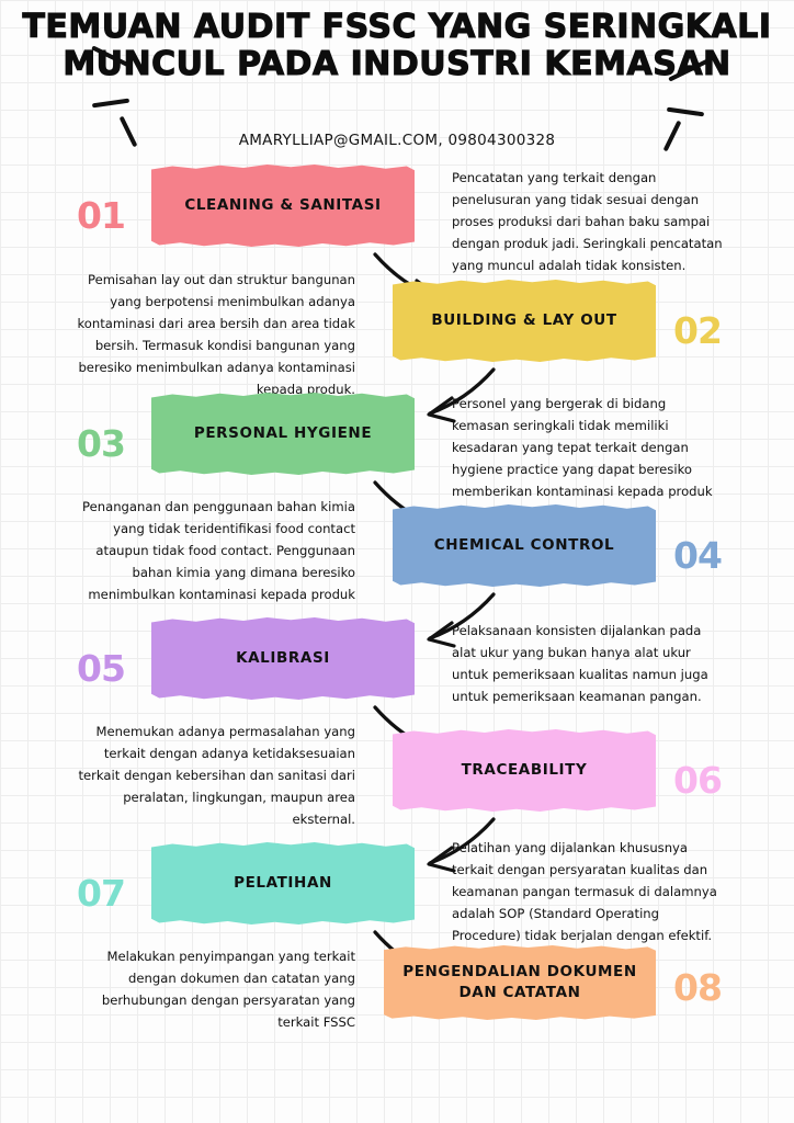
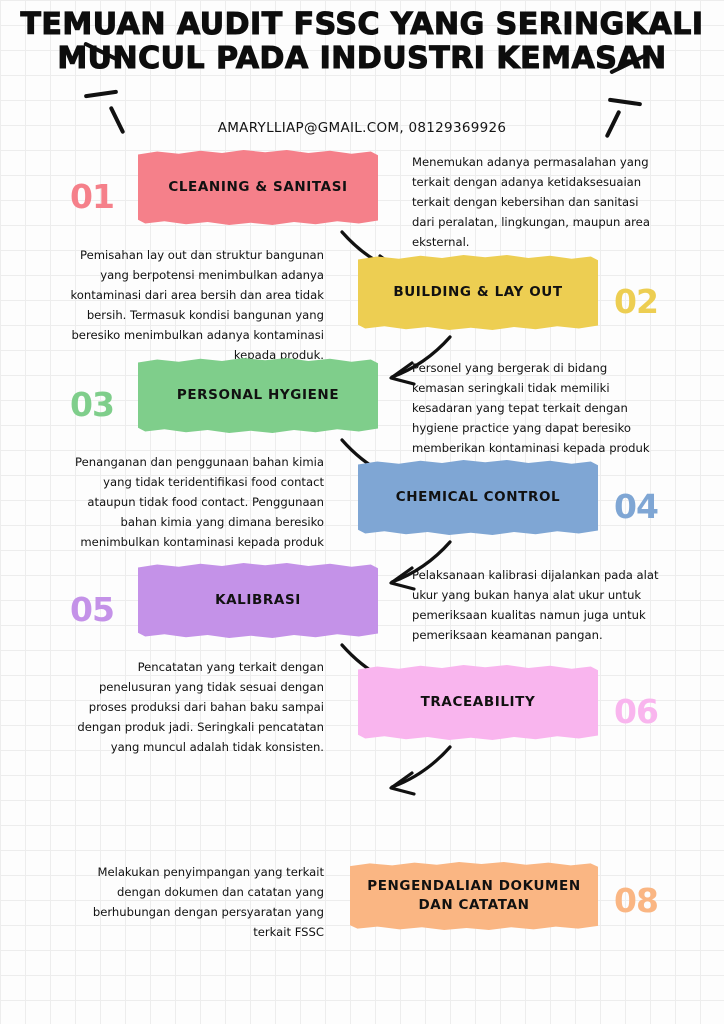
  TEMUAN AUDIT FSSC YANG SERINGKALI MUNCUL PADA INDUSTRI KEMASAN
- AMARYLLIAP@GMAIL.COM, 09804300328
+ AMARYLLIAP@GMAIL.COM, 08129369926
  01
  CLEANING & SANITASI
- Pencatatan yang terkait dengan penelusuran yang tidak sesuai dengan proses produksi dari bahan baku sampai dengan produk jadi. Seringkali pencatatan yang muncul adalah tidak konsisten.
+ Menemukan adanya permasalahan yang terkait dengan adanya ketidaksesuaian terkait dengan kebersihan dan sanitasi dari peralatan, lingkungan, maupun area eksternal.
  02
  BUILDING & LAY OUT
  Pemisahan lay out dan struktur bangunan yang berpotensi menimbulkan adanya kontaminasi dari area bersih dan area tidak bersih. Termasuk kondisi bangunan yang beresiko menimbulkan adanya kontaminasi kepada produk.
  03
  PERSONAL HYGIENE
  Personel yang bergerak di bidang kemasan seringkali tidak memiliki kesadaran yang tepat terkait dengan hygiene practice yang dapat beresiko memberikan kontaminasi kepada produk
  04
  CHEMICAL CONTROL
  Penanganan dan penggunaan bahan kimia yang tidak teridentifikasi food contact ataupun tidak food contact. Penggunaan bahan kimia yang dimana beresiko menimbulkan kontaminasi kepada produk
  05
  KALIBRASI
- Pelaksanaan konsisten dijalankan pada alat ukur yang bukan hanya alat ukur untuk pemeriksaan kualitas namun juga untuk pemeriksaan keamanan pangan.
+ Pelaksanaan kalibrasi dijalankan pada alat ukur yang bukan hanya alat ukur untuk pemeriksaan kualitas namun juga untuk pemeriksaan keamanan pangan.
  06
  TRACEABILITY
- Menemukan adanya permasalahan yang terkait dengan adanya ketidaksesuaian terkait dengan kebersihan dan sanitasi dari peralatan, lingkungan, maupun area eksternal.
+ Pencatatan yang terkait dengan penelusuran yang tidak sesuai dengan proses produksi dari bahan baku sampai dengan produk jadi. Seringkali pencatatan yang muncul adalah tidak konsisten.
- 07
- PELATIHAN
- Pelatihan yang dijalankan khususnya terkait dengan persyaratan kualitas dan keamanan pangan termasuk di dalamnya adalah SOP (Standard Operating Procedure) tidak berjalan dengan efektif.
  08
  PENGENDALIAN DOKUMEN DAN CATATAN
  Melakukan penyimpangan yang terkait dengan dokumen dan catatan yang berhubungan dengan persyaratan yang terkait FSSC
